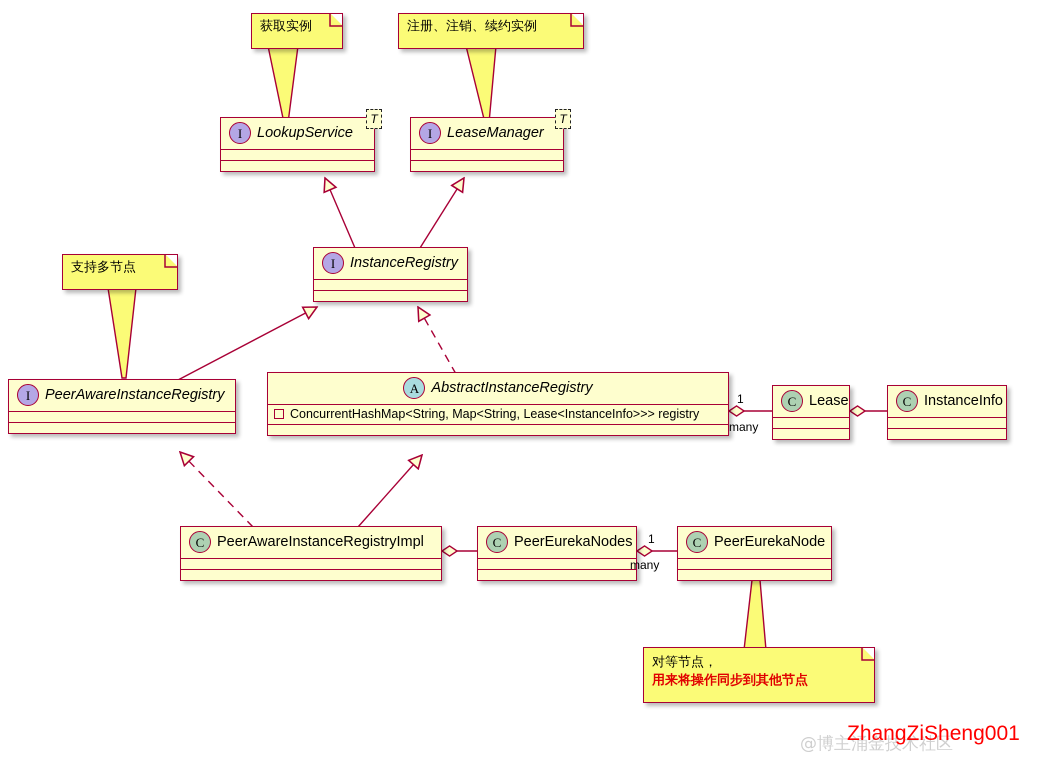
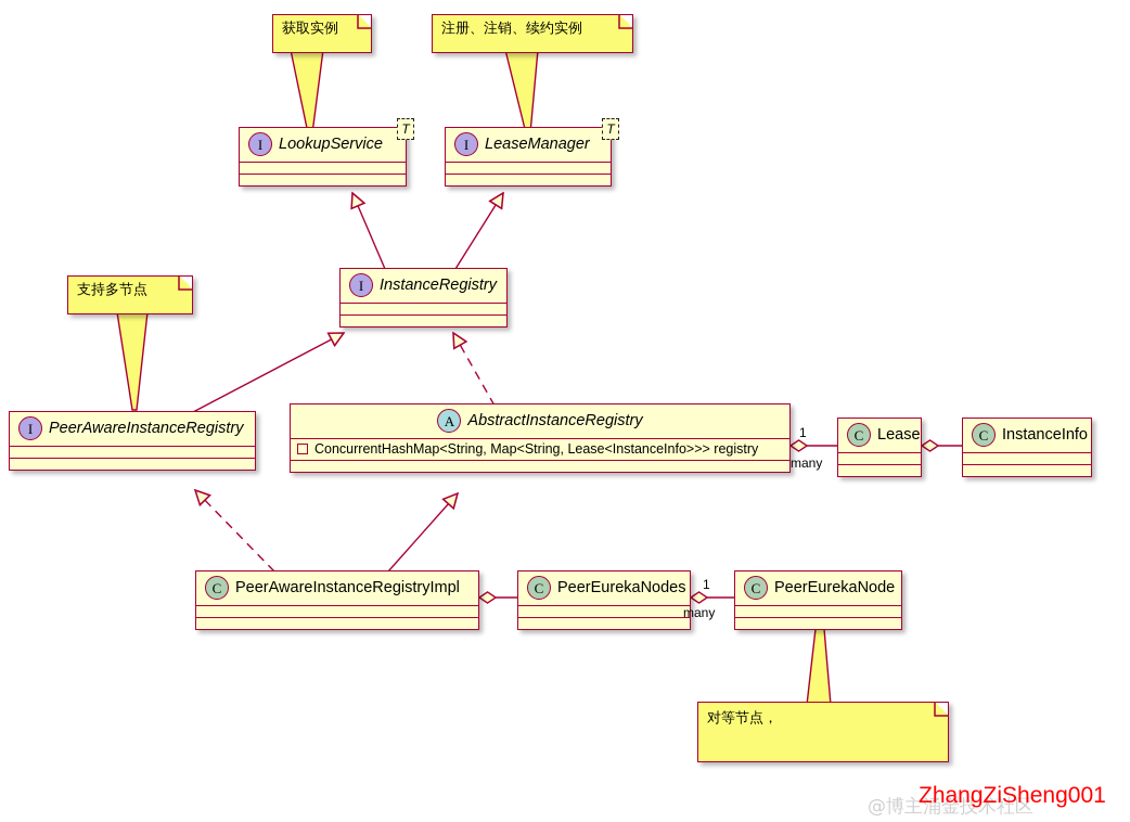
  获取实例
  注册、注销、续约实例
  支持多节点
  对等节点，
- 用来将操作同步到其他节点
  I
  LookupService
  T
  I
  LeaseManager
  T
  I
  InstanceRegistry
  I
  PeerAwareInstanceRegistry
  A
  AbstractInstanceRegistry
  ConcurrentHashMap<String, Map<String, Lease<InstanceInfo>>> registry
  C
  Lease
  C
  InstanceInfo
  C
  PeerAwareInstanceRegistryImpl
  C
  PeerEurekaNodes
  C
  PeerEurekaNode
  1
  many
  1
  many
  @博主涌金技术社区
  ZhangZiSheng001
